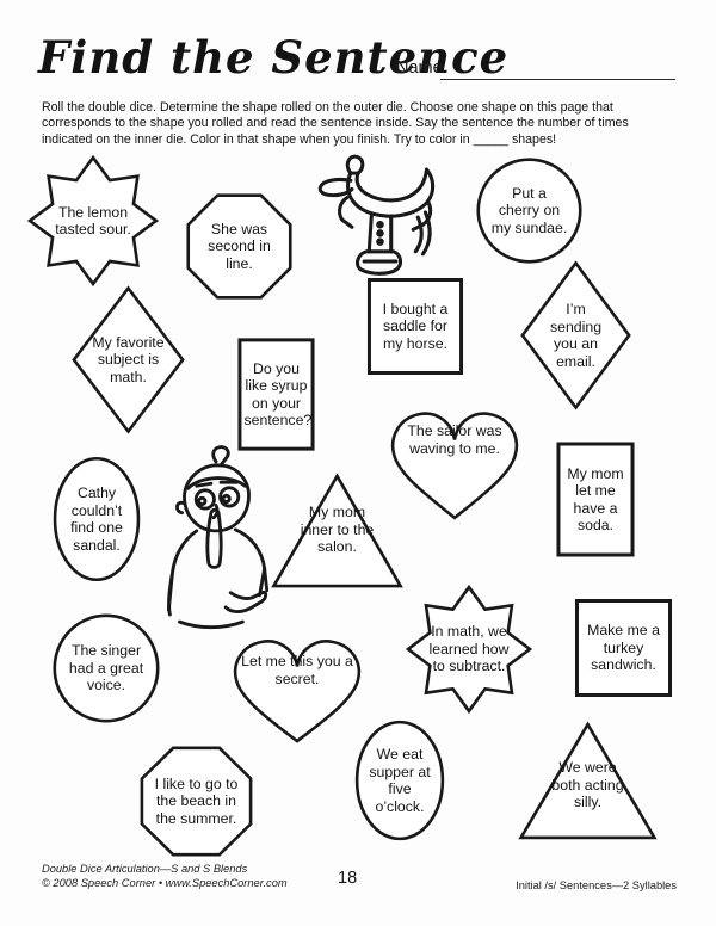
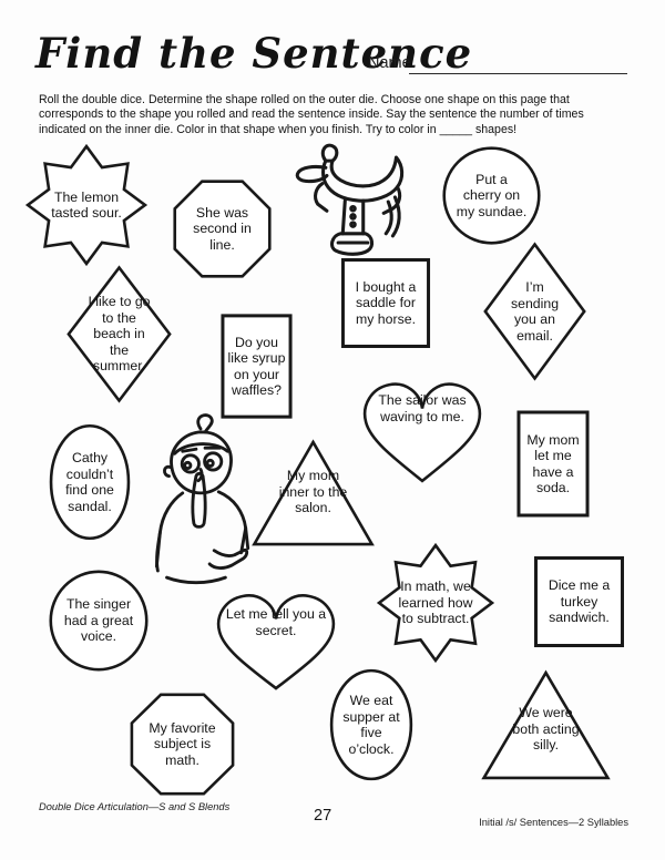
  Find the Sentence
  Name
  Roll the double dice. Determine the shape rolled on the outer die. Choose one shape on this page that corresponds to the shape you rolled and read the sentence inside. Say the sentence the number of times indicated on the inner die. Color in that shape when you finish. Try to color in _____ shapes!
  The lemon tasted sour.
  She was second in line.
  Put a cherry on my sundae.
- My favorite subject is math.
+ I like to go to the beach in the summer.
  I bought a saddle for my horse.
  I’m sending you an email.
- Do you like syrup on your sentence?
+ Do you like syrup on your waffles?
  The sailor was waving to me.
  My mom let me have a soda.
  Cathy couldn’t find one sandal.
  My mom inner to the salon.
  In math, we learned how to subtract.
- Make me a turkey sandwich.
+ Dice me a turkey sandwich.
  The singer had a great voice.
- Let me this you a secret.
+ Let me tell you a secret.
- I like to go to the beach in the summer.
+ My favorite subject is math.
  We eat supper at five o’clock.
  We were both acting silly.
  Double Dice Articulation—S and S Blends
- © 2008 Speech Corner • www.SpeechCorner.com
- 18
+ 27
  Initial /s/ Sentences—2 Syllables
